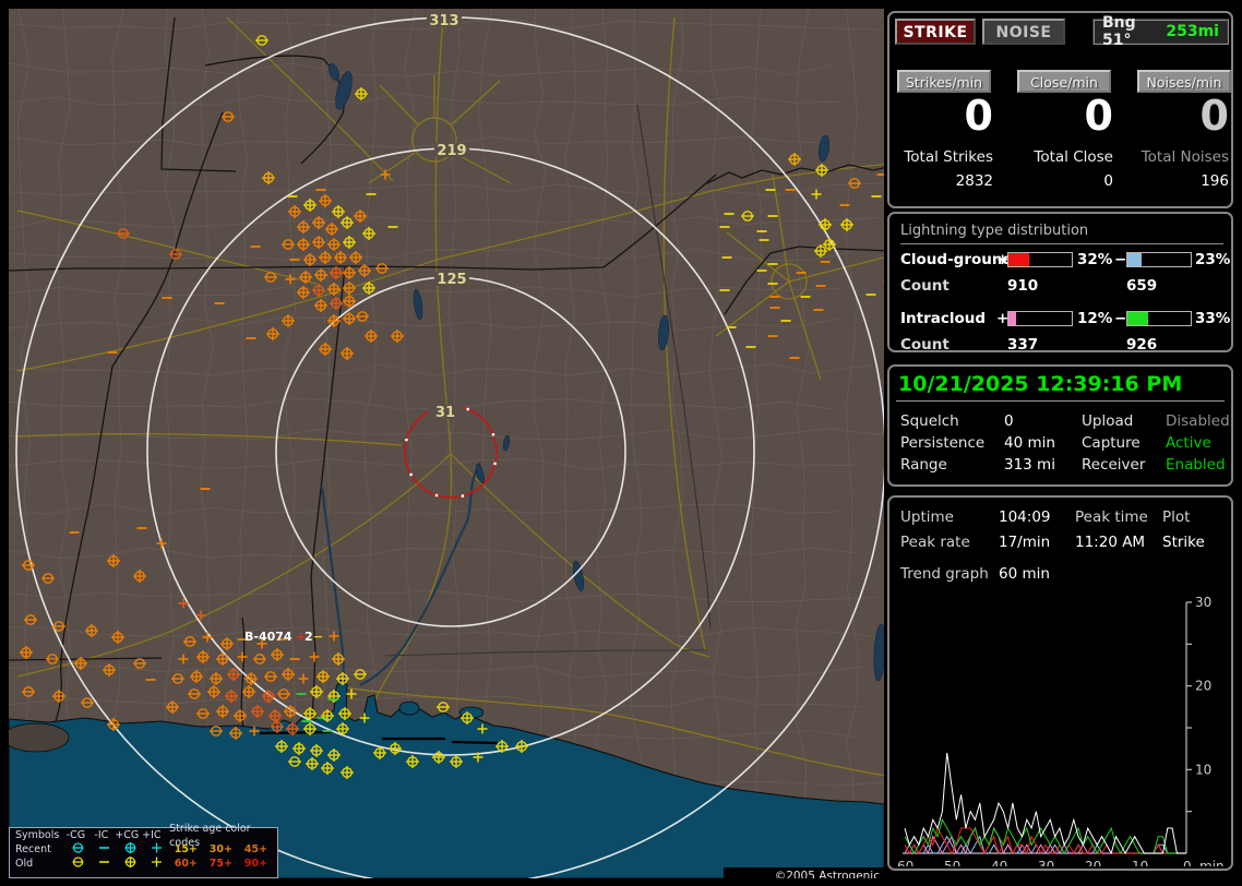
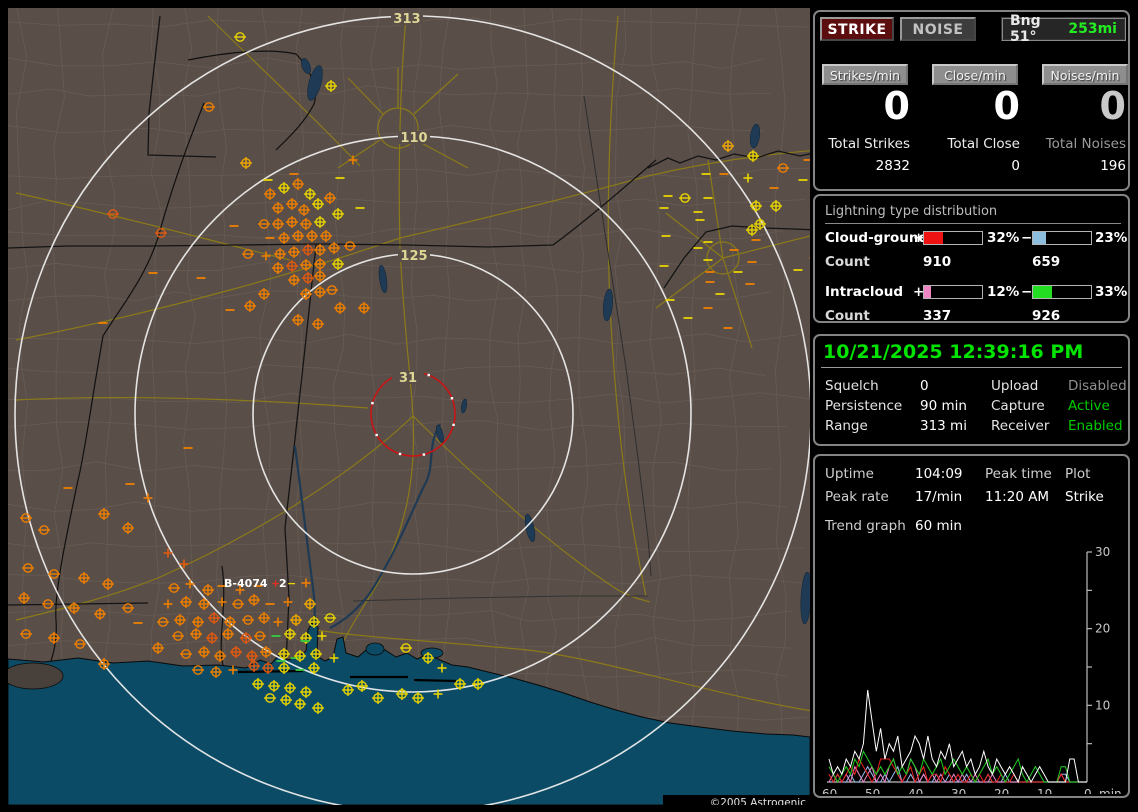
  313
- 219
+ 110
  125
  31
  B-4074
  +
  2
  −
- Symbols
- -CG
- -IC
- +CG
- +IC
- Strike age color codes
- Recent
- 15+
- 30+
- 45+
- Old
- 60+
- 75+
- 90+
  STRIKE
  NOISE
  Bng 51°
  253mi
  Strikes/min
  Close/min
  Noises/min
  0
  0
  0
  Total Strikes
  Total Close
  Total Noises
  2832
  0
  196
  Lightning type distribution
  Cloud-groun
  +
  32%
  −
  23%
  Count
  910
  659
  Intracloud
  +
  12%
  −
  33%
  Count
  337
  926
  10/21/2025 12:39:16 PM
  Squelch
  0
  Upload
  Disabled
  Persistence
- 40 min
+ 90 min
  Capture
  Active
  Range
  313 mi
  Receiver
  Enabled
  Uptime
  104:09
  Peak time
  Plot
  Peak rate
  17/min
  11:20 AM
  Strike
  Trend graph
  60 min
  10
  20
  30
